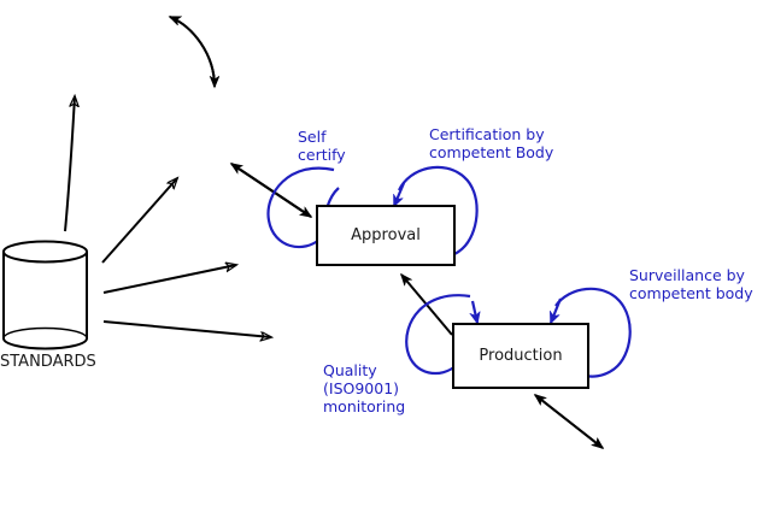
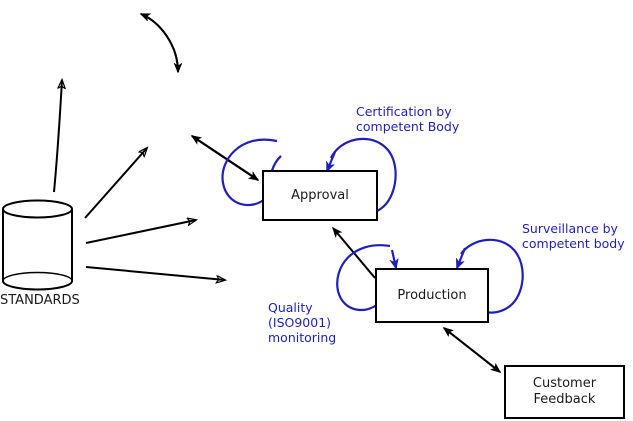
  Approval
  Production
+ Customer
+ Feedback
  STANDARDS
- Self
- certify
  Certification by
  competent Body
  Surveillance by
  competent body
  Quality
  (ISO9001)
  monitoring
